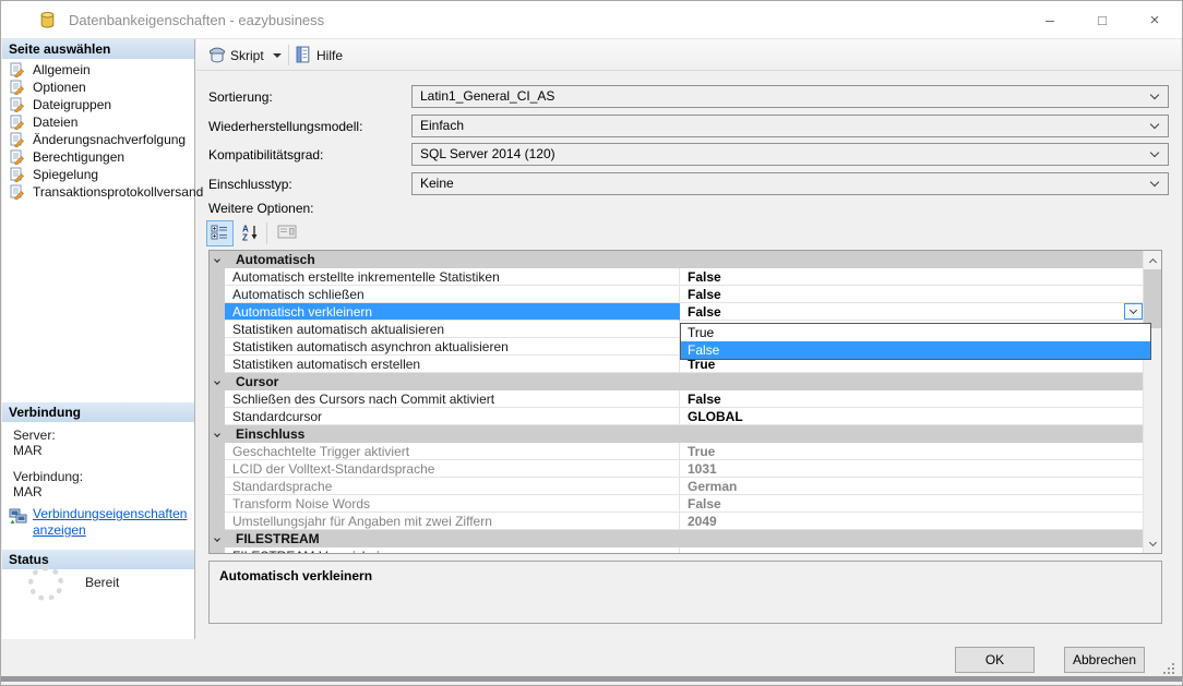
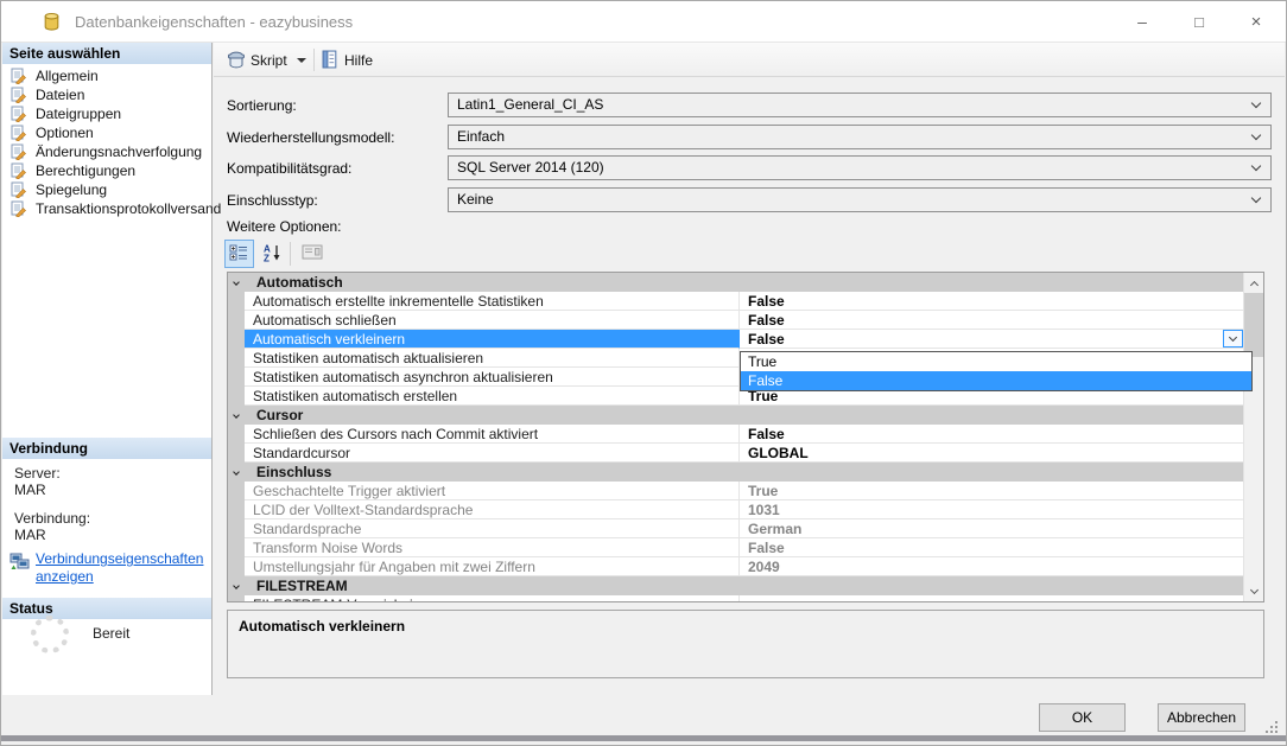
  Datenbankeigenschaften - eazybusiness
  –
  □
  ×
  Seite auswählen
  Allgemein
- Optionen
+ Dateien
  Dateigruppen
- Dateien
+ Optionen
  Änderungsnachverfolgung
  Berechtigungen
  Spiegelung
  Transaktionsprotokollversand
  Verbindung
  Server:
  MAR
  Verbindung:
  MAR
  Verbindungseigenschaften anzeigen
  Status
  Bereit
  Skript
  Hilfe
  Sortierung:
  Latin1_General_CI_AS
  Wiederherstellungsmodell:
  Einfach
  Kompatibilitätsgrad:
  SQL Server 2014 (120)
  Einschlusstyp:
  Keine
  Weitere Optionen:
  A
  Z
  Automatisch
  Automatisch erstellte inkrementelle Statistiken
  False
  Automatisch schließen
  False
  Automatisch verkleinern
  False
  Statistiken automatisch aktualisieren
  Statistiken automatisch asynchron aktualisieren
  Statistiken automatisch erstellen
  True
  Cursor
  Schließen des Cursors nach Commit aktiviert
  False
  Standardcursor
  GLOBAL
  Einschluss
  Geschachtelte Trigger aktiviert
  True
  LCID der Volltext-Standardsprache
  1031
  Standardsprache
  German
  Transform Noise Words
  False
  Umstellungsjahr für Angaben mit zwei Ziffern
  2049
  FILESTREAM
  True
  False
  Automatisch verkleinern
  OK
  Abbrechen
